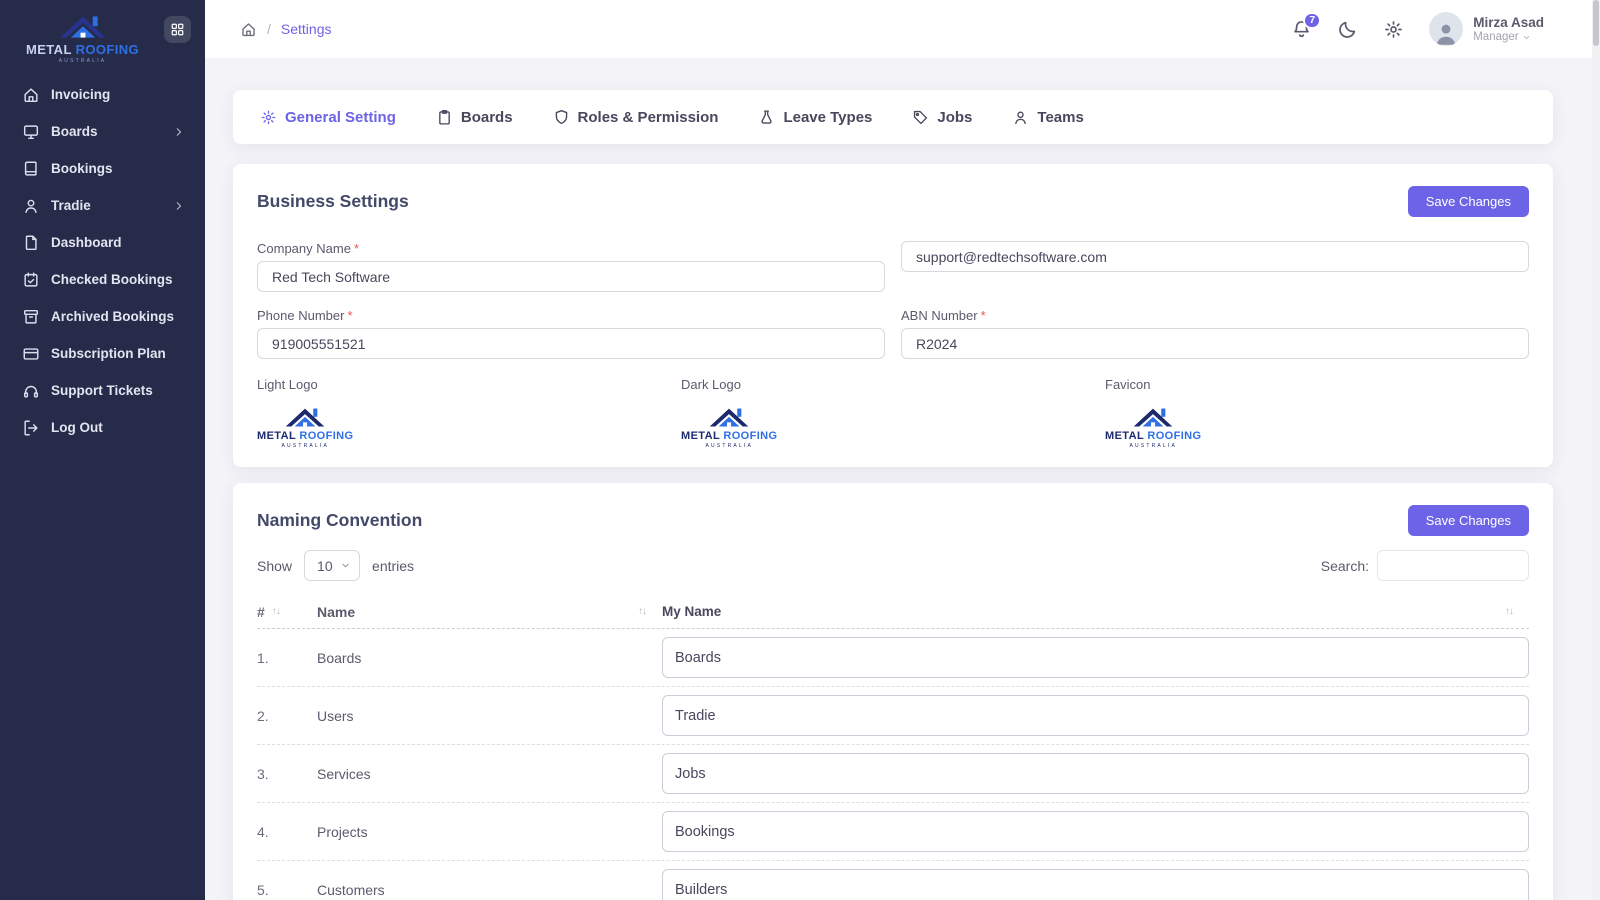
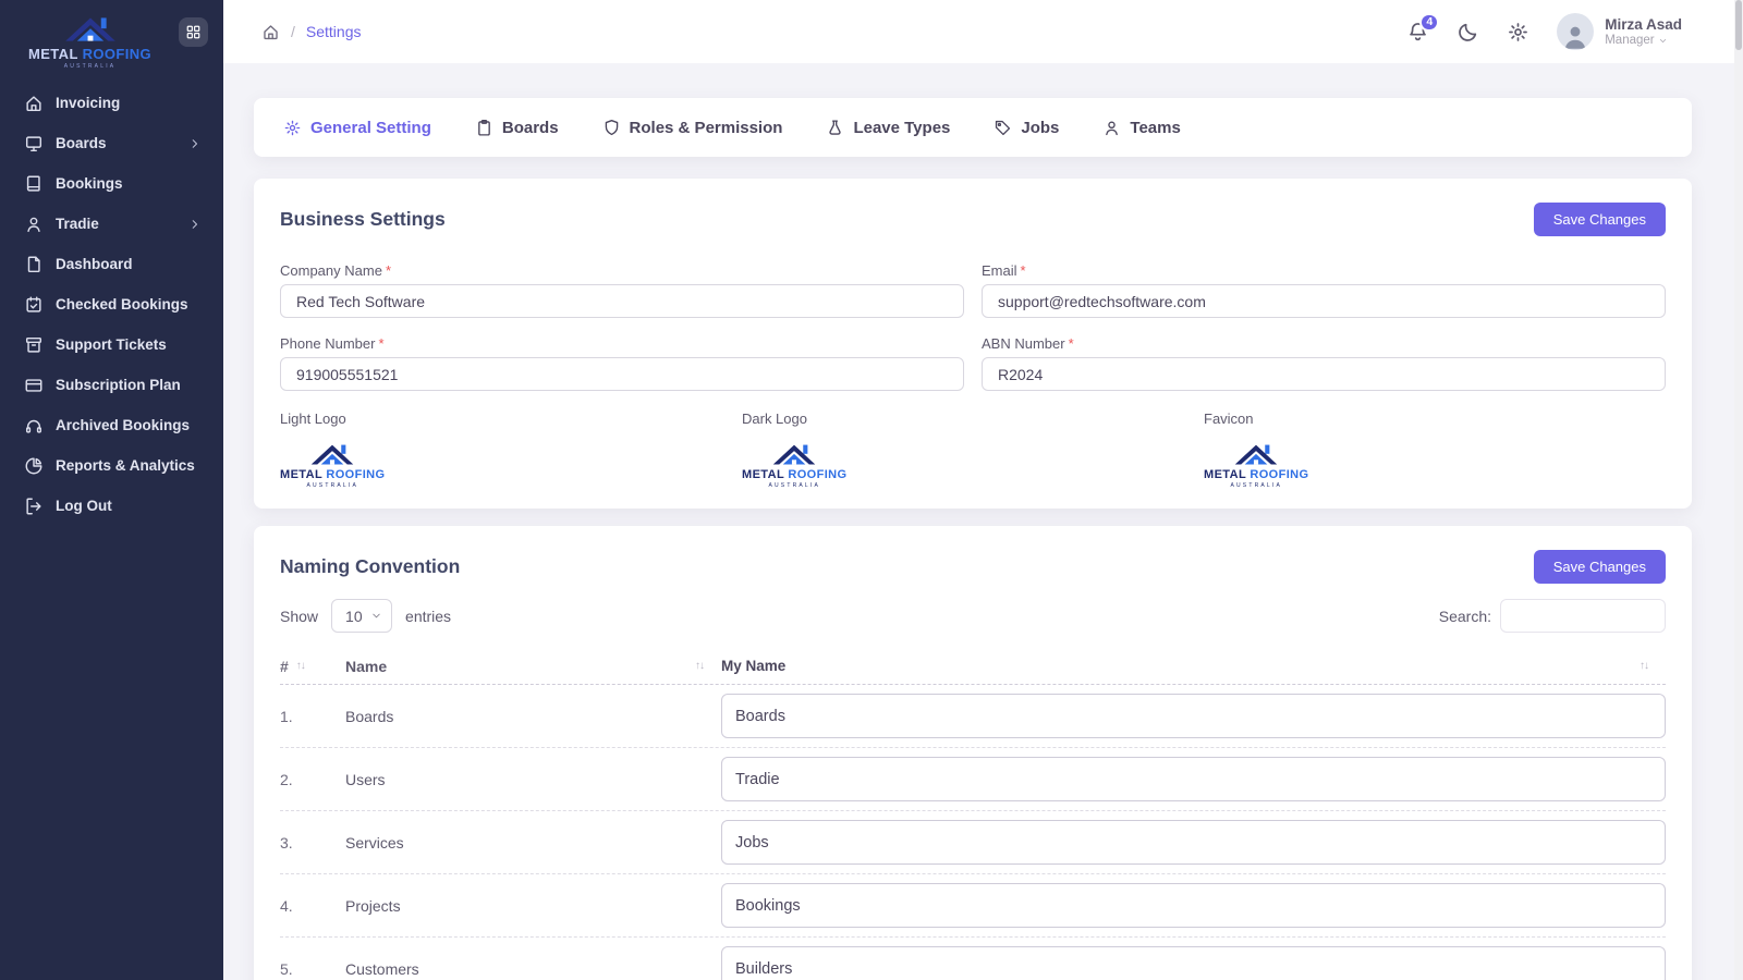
  METAL ROOFING
  Invoicing
  Boards
  Bookings
  Tradie
  Dashboard
  Checked Bookings
- Archived Bookings
+ Support Tickets
  Subscription Plan
- Support Tickets
+ Archived Bookings
+ Reports & Analytics
  Log Out
  /
  Settings
- 7
+ 4
  Mirza Asad
  Manager
  General Setting
  Boards
  Roles & Permission
  Leave Types
  Jobs
  Teams
  Business Settings
  Save Changes
  Company Name *
  Red Tech Software
+ Email *
  support@redtechsoftware.com
  Phone Number *
  919005551521
  ABN Number *
  R2024
  Light Logo
  METAL ROOFING
  Dark Logo
  METAL ROOFING
  Favicon
  METAL ROOFING
  Naming Convention
  Save Changes
  Show
  10
  entries
  Search:
  #
  ↑↓
  Name
  ↑↓
  My Name
  ↑↓
  1.
  Boards
  Boards
  2.
  Users
  Tradie
  3.
  Services
  Jobs
  4.
  Projects
  Bookings
  5.
  Customers
  Builders
